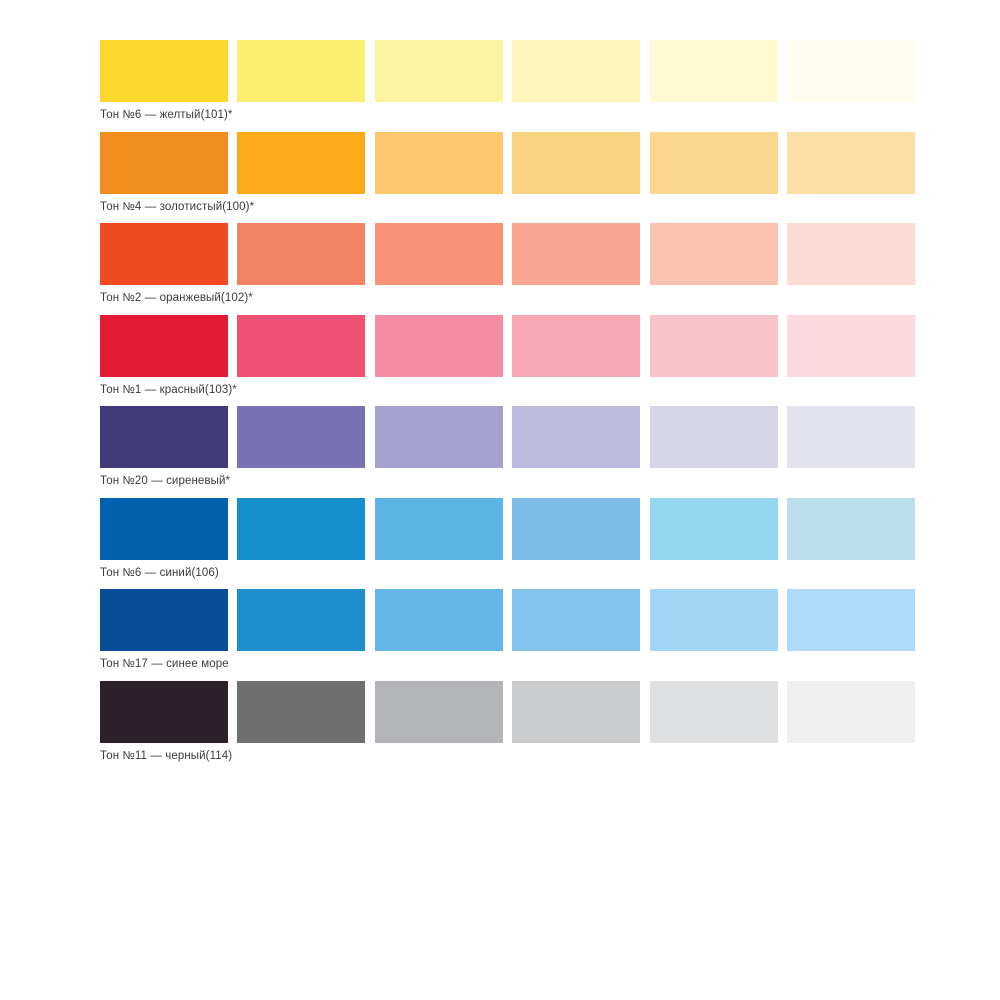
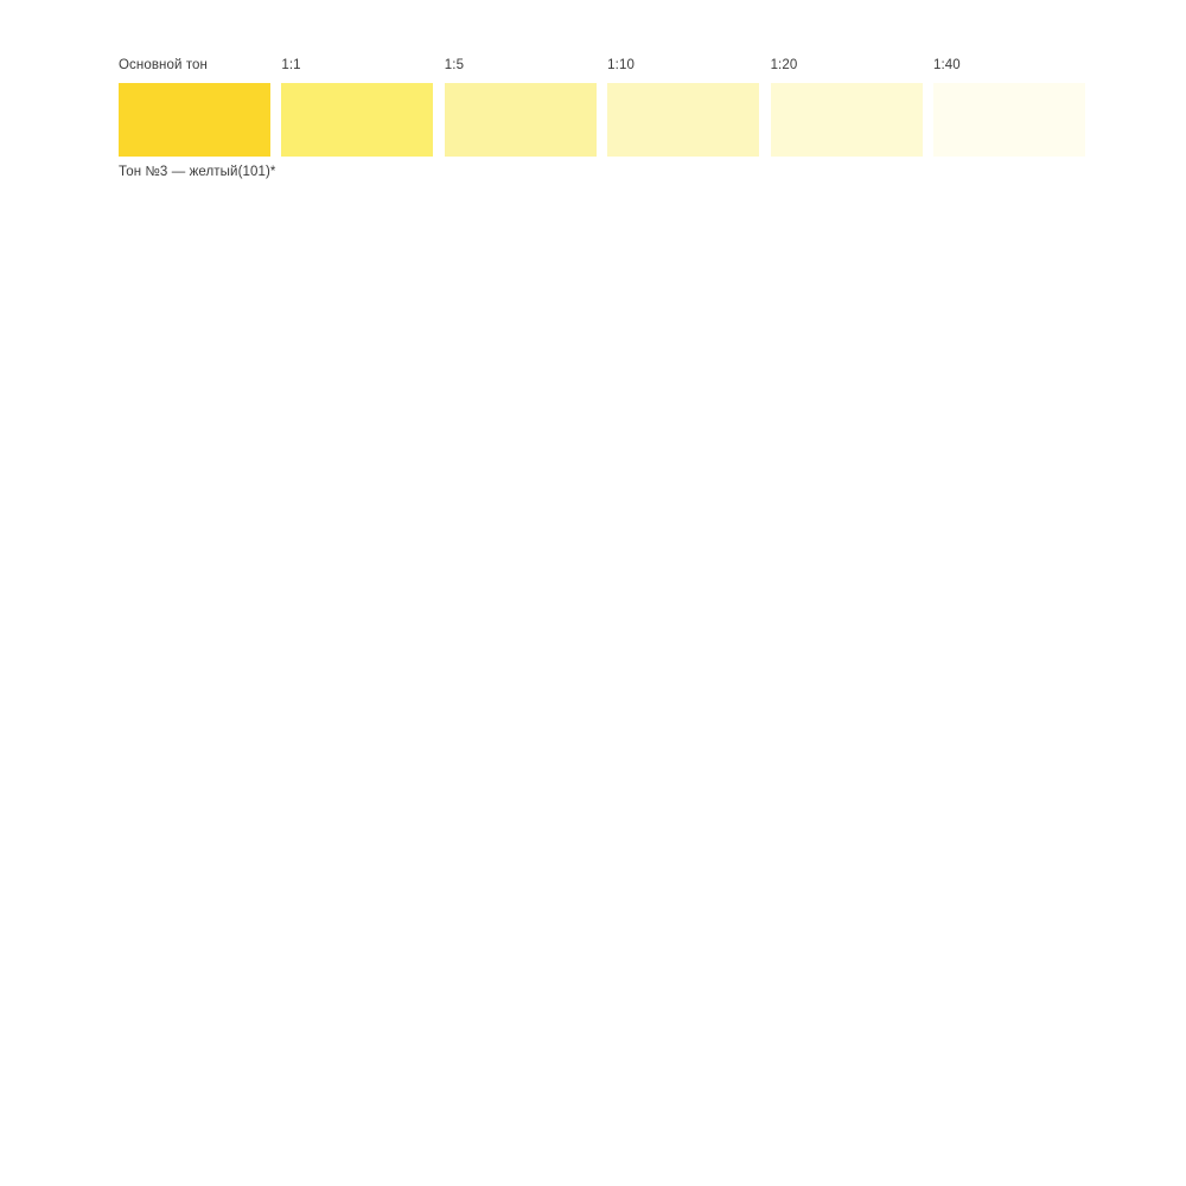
+ Основной тон
+ 1:1
+ 1:5
+ 1:10
+ 1:20
+ 1:40
- Тон №6 — желтый(101)*
+ Тон №3 — желтый(101)*
- Тон №4 — золотистый(100)*
- Тон №2 — оранжевый(102)*
- Тон №1 — красный(103)*
- Тон №20 — сиреневый*
- Тон №6 — синий(106)
- Тон №17 — синее море
- Тон №11 — черный(114)
